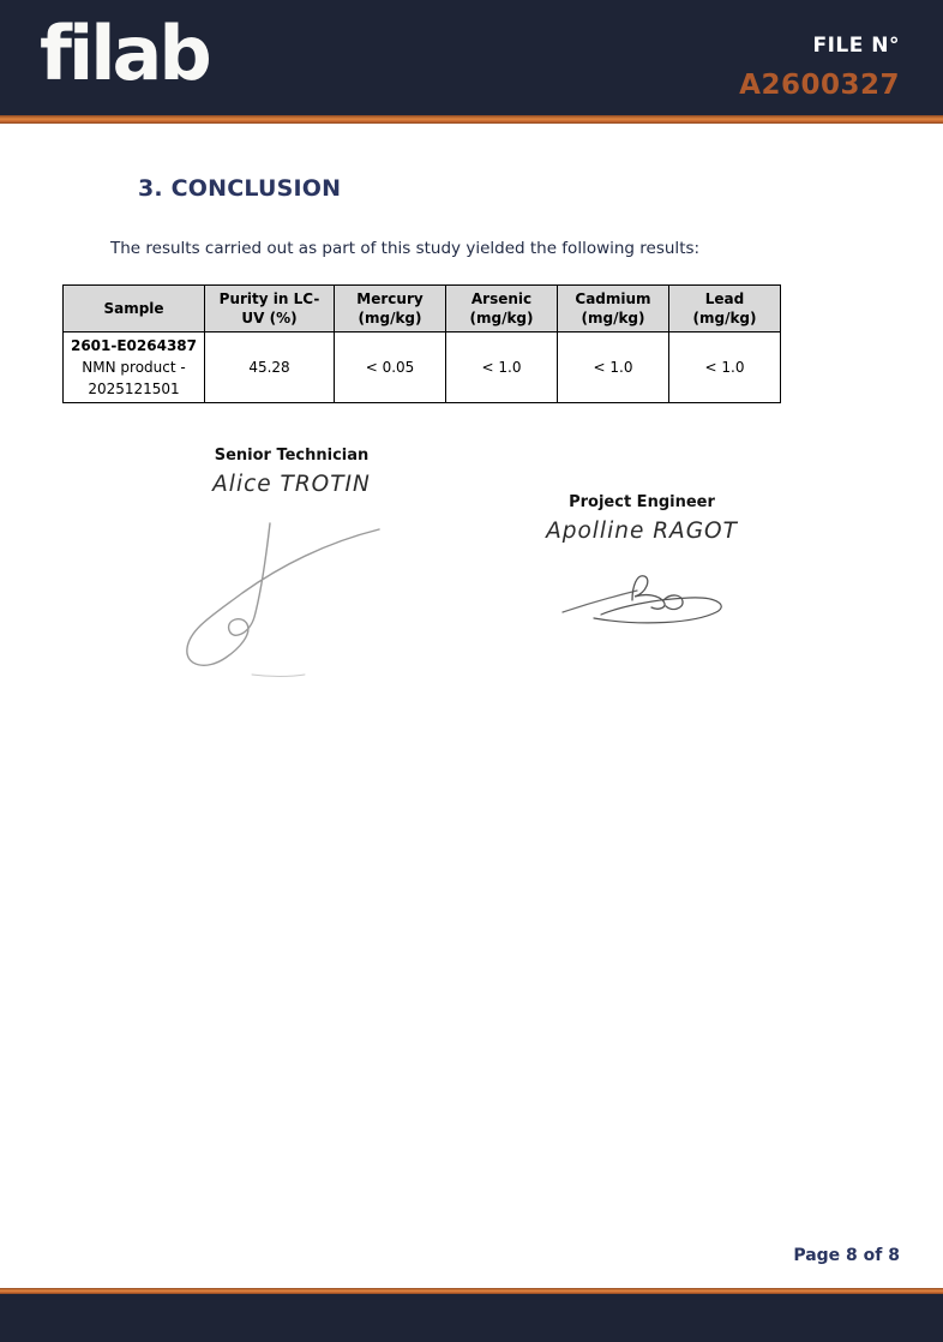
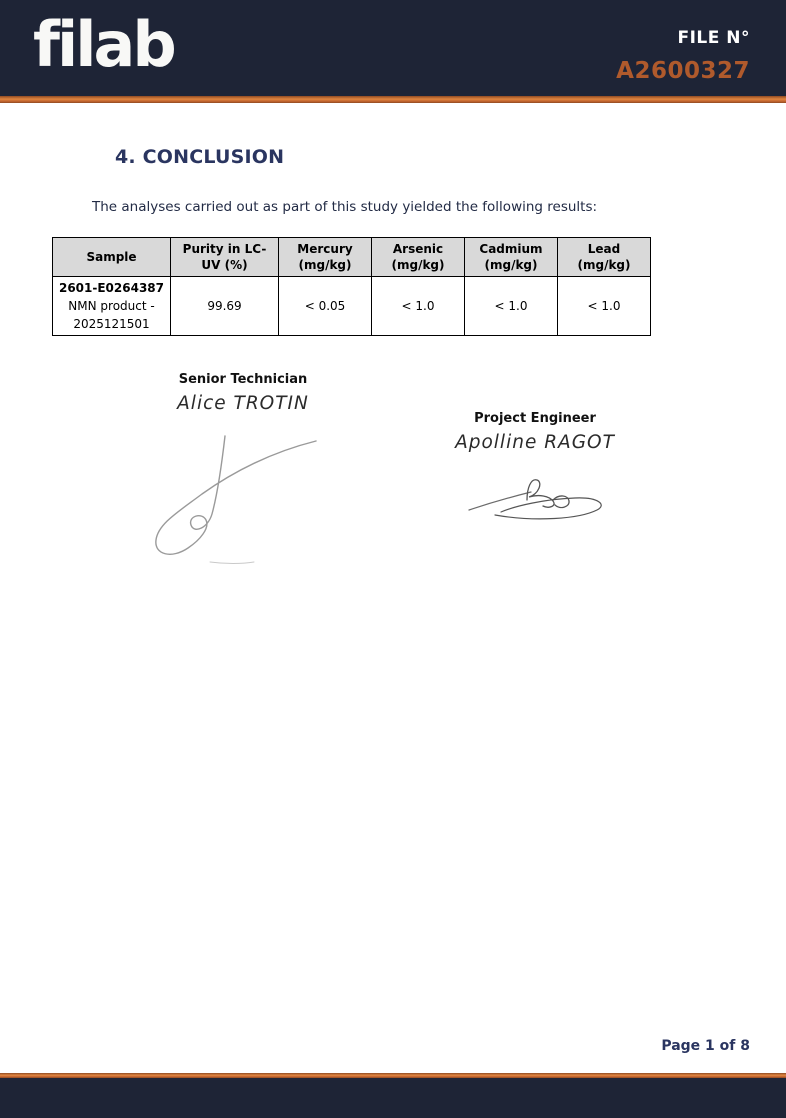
  filab
  FILE N°
  A2600327
- 3. CONCLUSION
+ 4. CONCLUSION
- The results carried out as part of this study yielded the following results:
+ The analyses carried out as part of this study yielded the following results:
  Sample	Purity in LC-UV (%)	Mercury (mg/kg)	Arsenic (mg/kg)	Cadmium (mg/kg)	Lead (mg/kg)
- 2601-E0264387 NMN product - 2025121501	45.28	< 0.05	< 1.0	< 1.0	< 1.0
+ 2601-E0264387 NMN product - 2025121501	99.69	< 0.05	< 1.0	< 1.0	< 1.0
  Senior Technician
  Alice TROTIN
  Project Engineer
  Apolline RAGOT
- Page 8 of 8
+ Page 1 of 8
